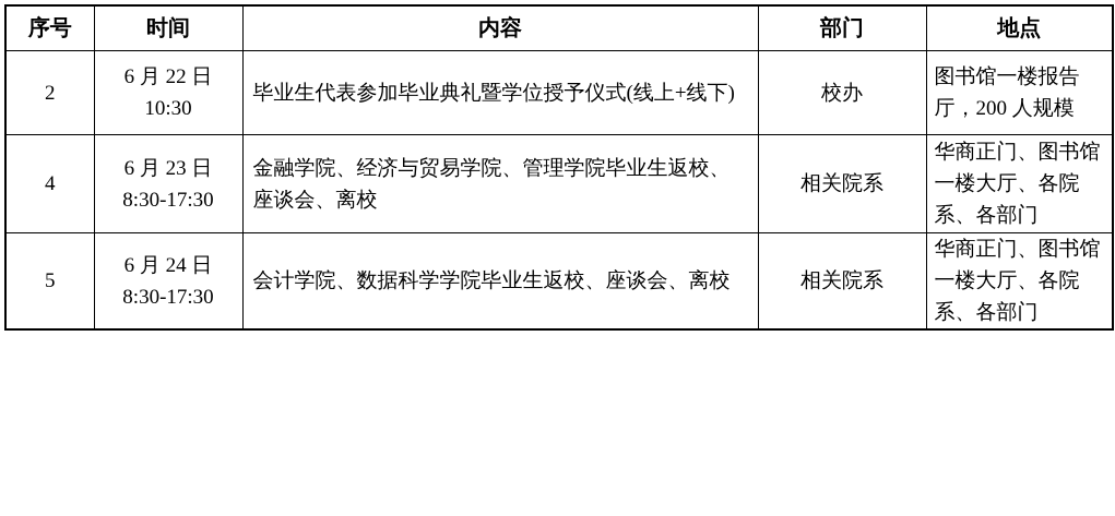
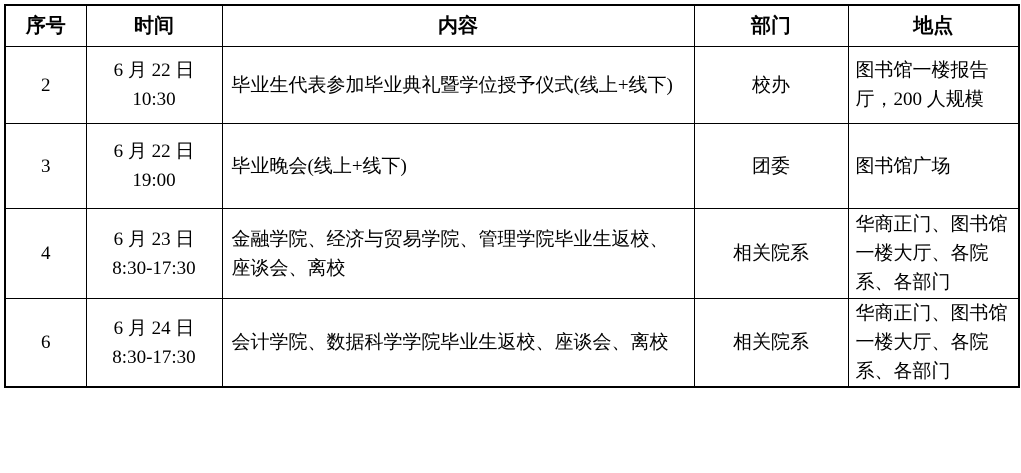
  序号	时间	内容	部门	地点
  2	6 月 22 日 10:30	毕业生代表参加毕业典礼暨学位授予仪式(线上+线下)	校办	图书馆一楼报告厅，200 人规模
+ 3	6 月 22 日 19:00	毕业晚会(线上+线下)	团委	图书馆广场
  4	6 月 23 日 8:30-17:30	金融学院、经济与贸易学院、管理学院毕业生返校、座谈会、离校	相关院系	华商正门、图书馆一楼大厅、各院系、各部门
- 5	6 月 24 日 8:30-17:30	会计学院、数据科学学院毕业生返校、座谈会、离校	相关院系	华商正门、图书馆一楼大厅、各院系、各部门
+ 6	6 月 24 日 8:30-17:30	会计学院、数据科学学院毕业生返校、座谈会、离校	相关院系	华商正门、图书馆一楼大厅、各院系、各部门
